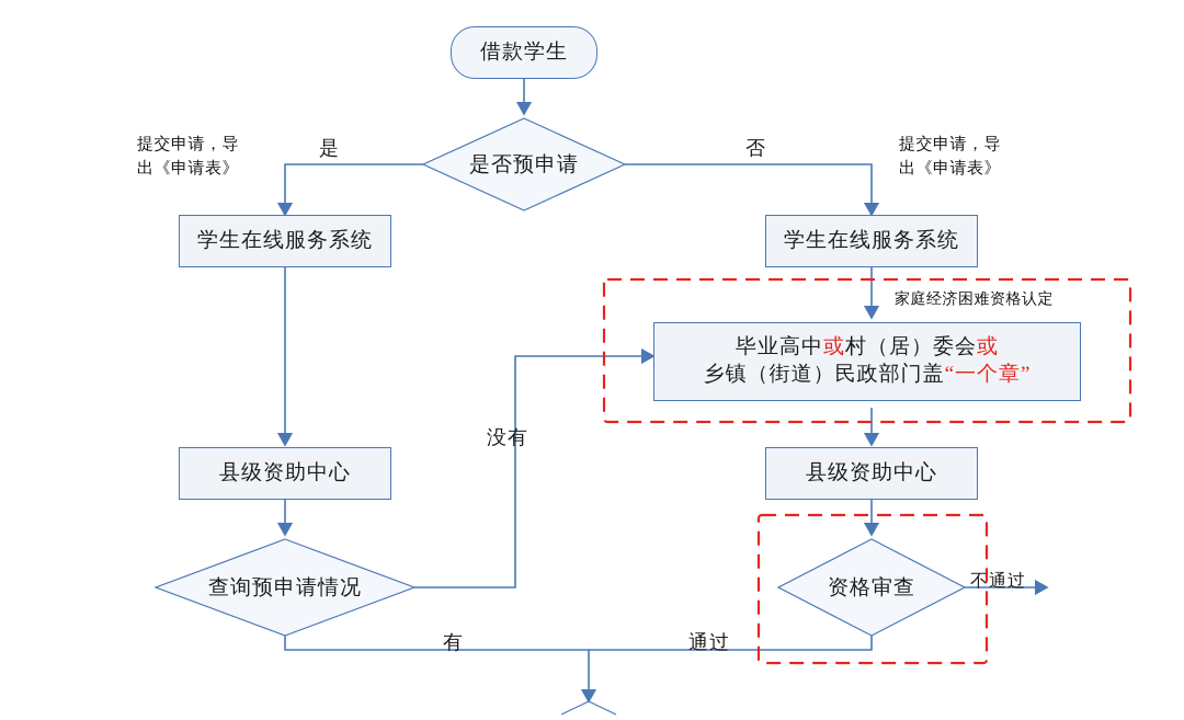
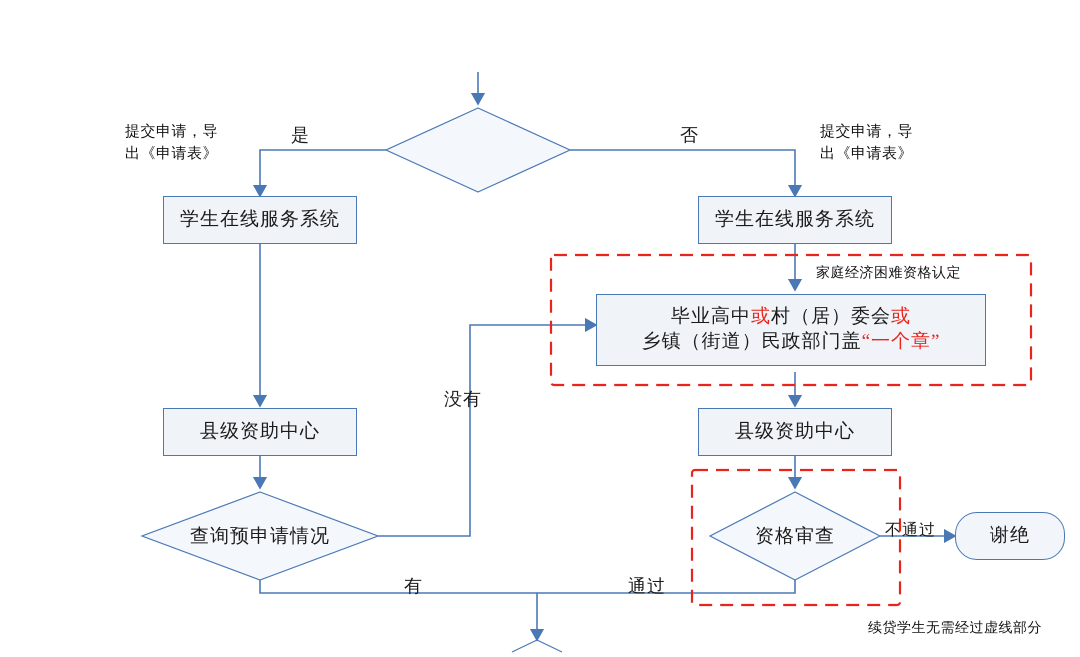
- 借款学生
- 是否预申请
  学生在线服务系统
  学生在线服务系统
  毕业高中或村（居）委会或
  乡镇（街道）民政部门盖“一个章”
  县级资助中心
  县级资助中心
  查询预申请情况
  资格审查
+ 谢绝
  是
  否
  没有
  有
  通过
  不通过
  提交申请，导
  出《申请表》
  提交申请，导
  出《申请表》
  家庭经济困难资格认定
+ 续贷学生无需经过虚线部分
